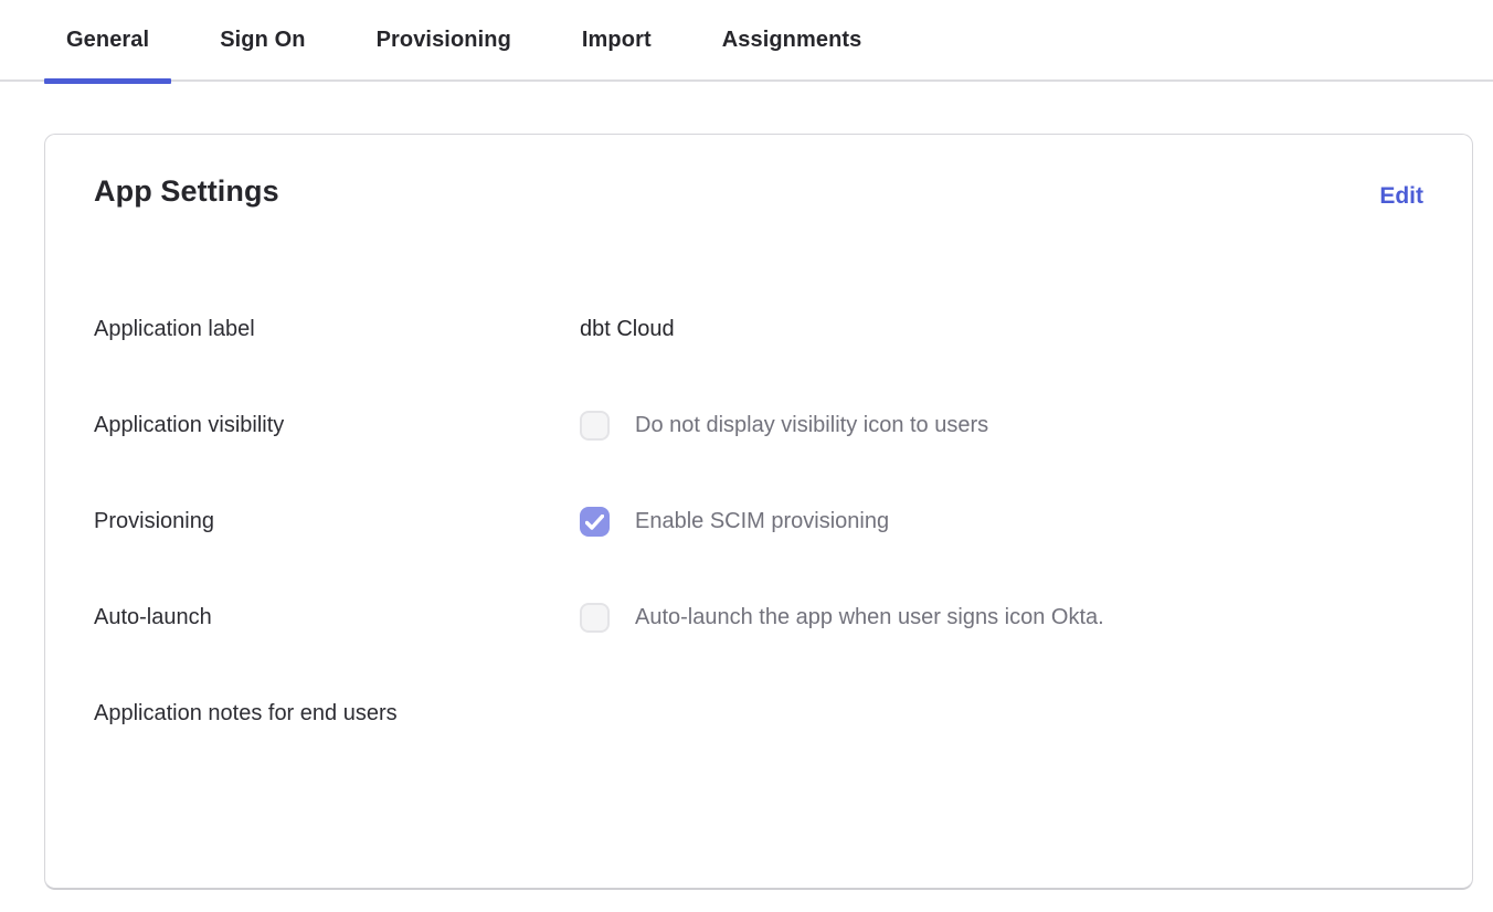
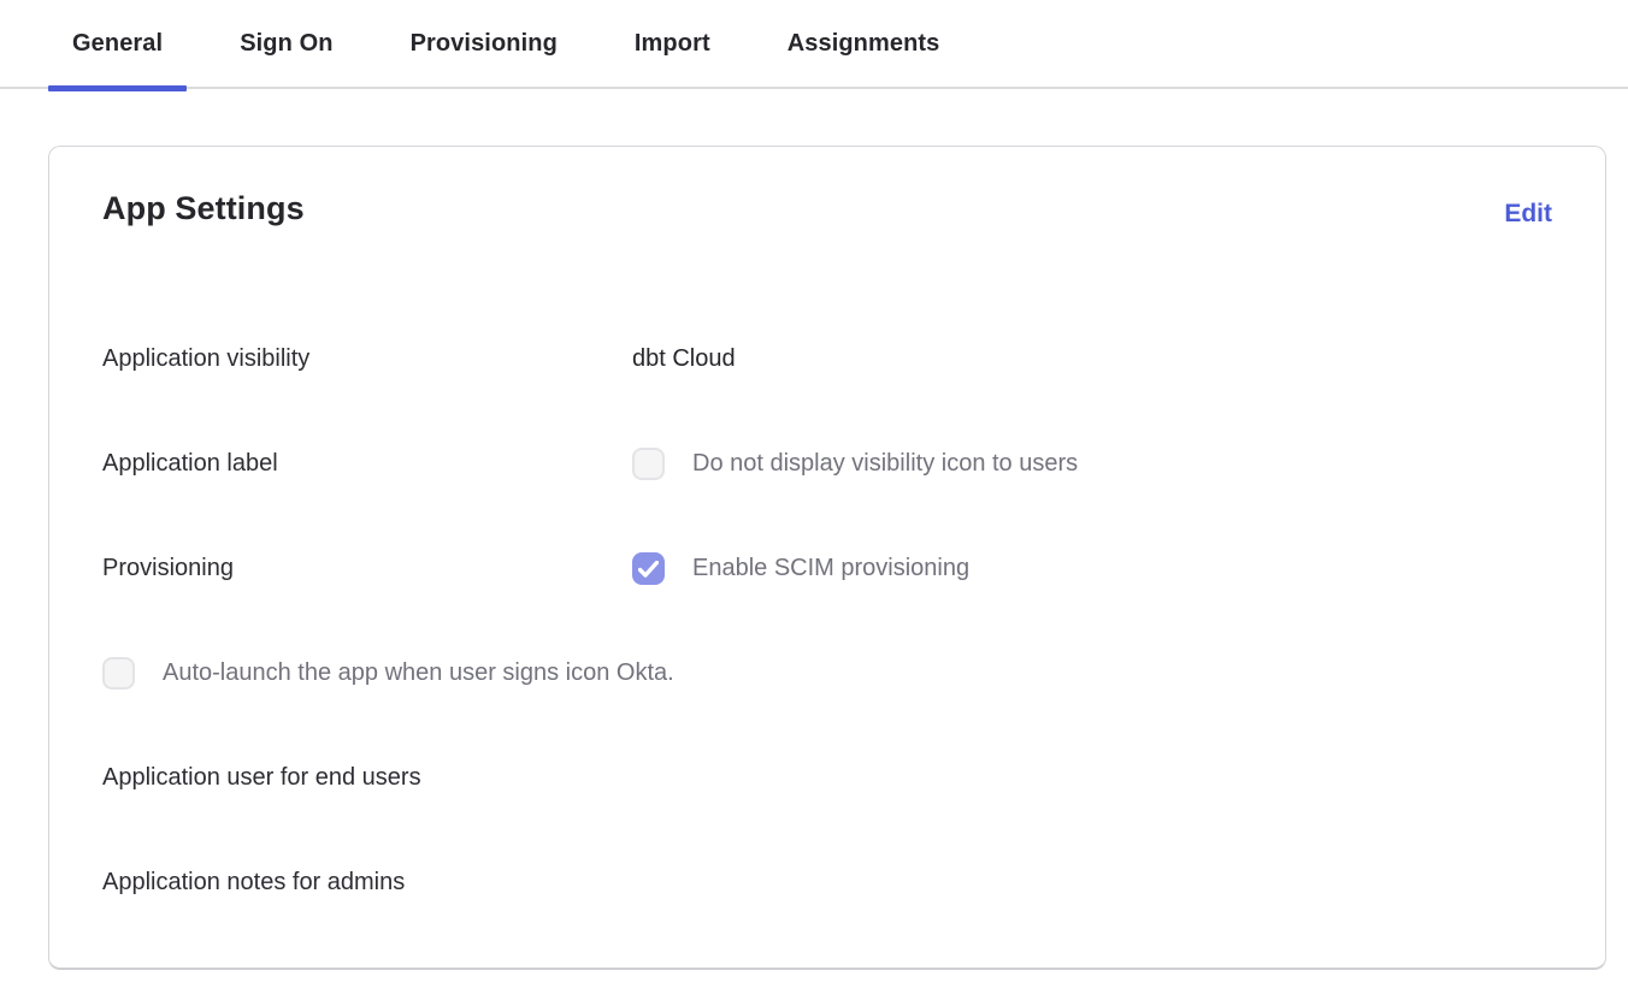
  General
  Sign On
  Provisioning
  Import
  Assignments
  App Settings
  Edit
- Application label
+ Application visibility
  dbt Cloud
- Application visibility
+ Application label
  Do not display visibility icon to users
  Provisioning
  Enable SCIM provisioning
- Auto-launch
  Auto-launch the app when user signs icon Okta.
- Application notes for end users
+ Application user for end users
+ Application notes for admins
